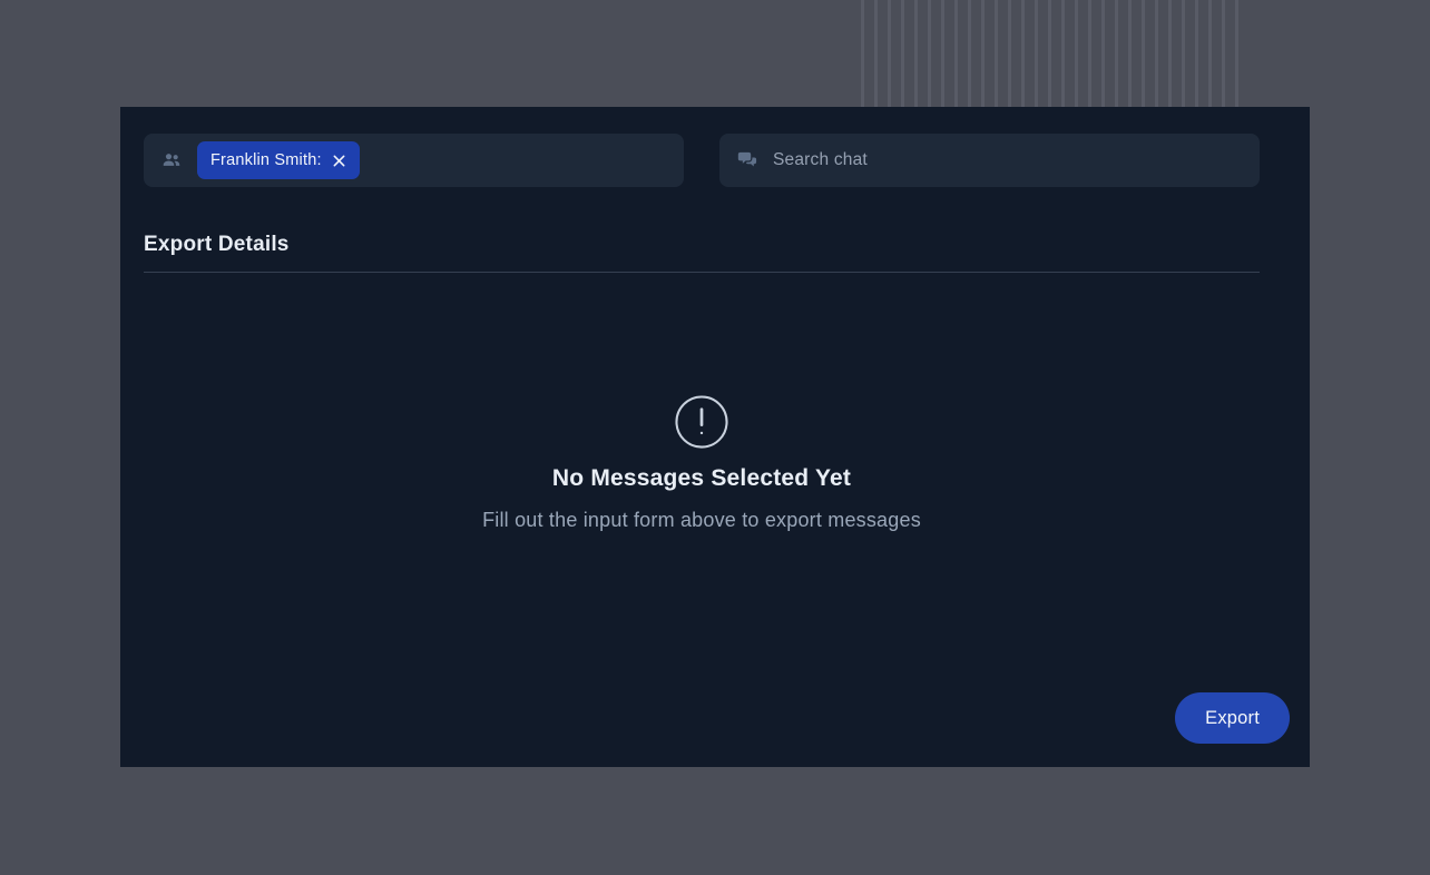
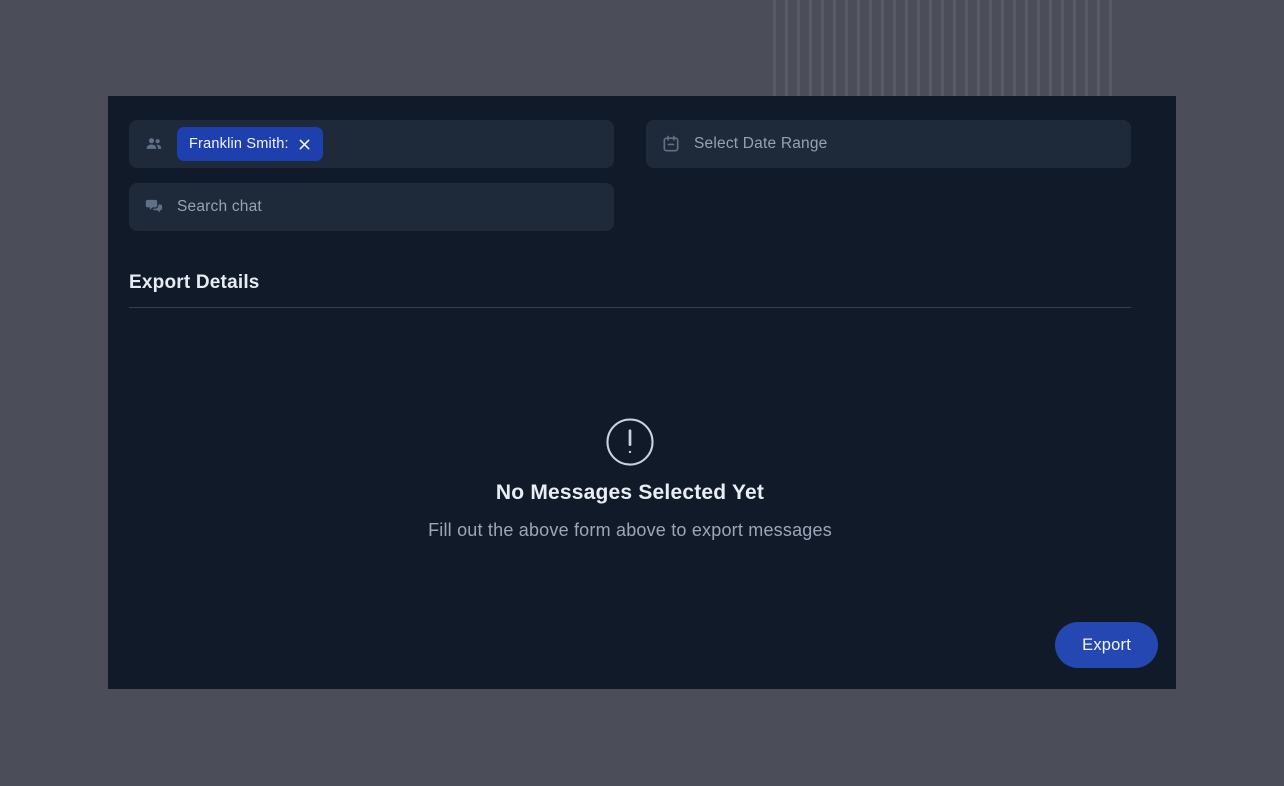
  Franklin Smith:
+ Select Date Range
  Search chat
  Export Details
  No Messages Selected Yet
- Fill out the input form above to export messages
+ Fill out the above form above to export messages
  Export
